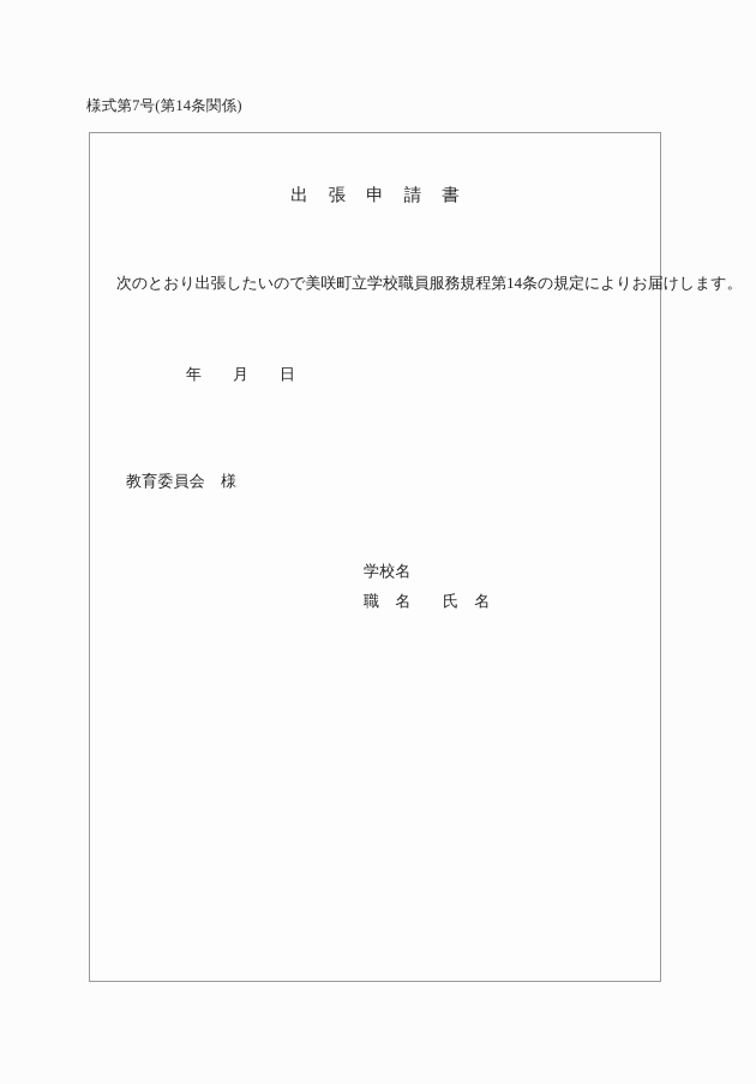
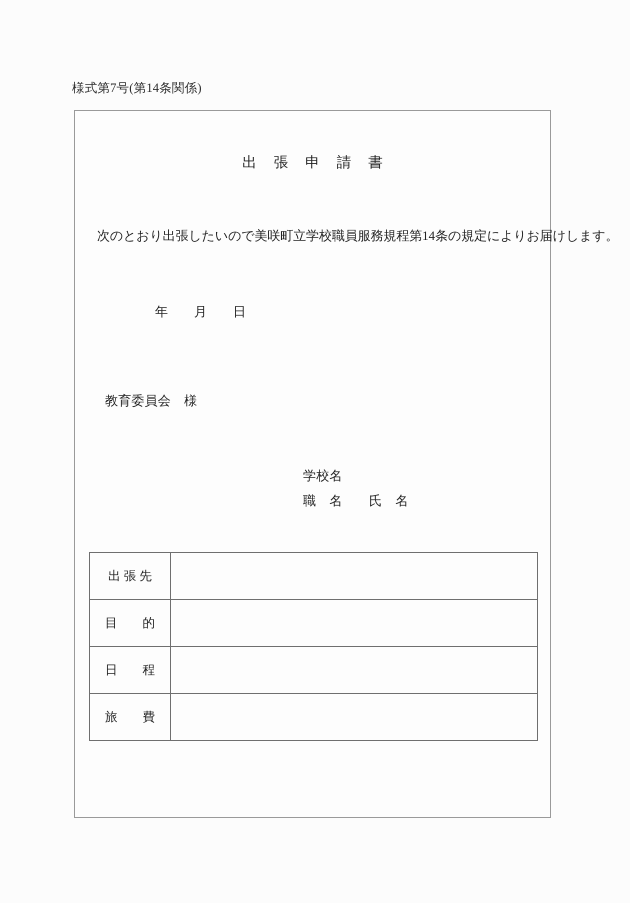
  様式第7号(第14条関係)
  出張申請書
  次のとおり出張したいので美咲町立学校職員服務規程第14条の規定によりお届けします。
  年 月 日
  教育委員会 様
  学校名
  職 名 氏 名
+ 出 張 先
+ 目 的
+ 日 程
+ 旅 費
